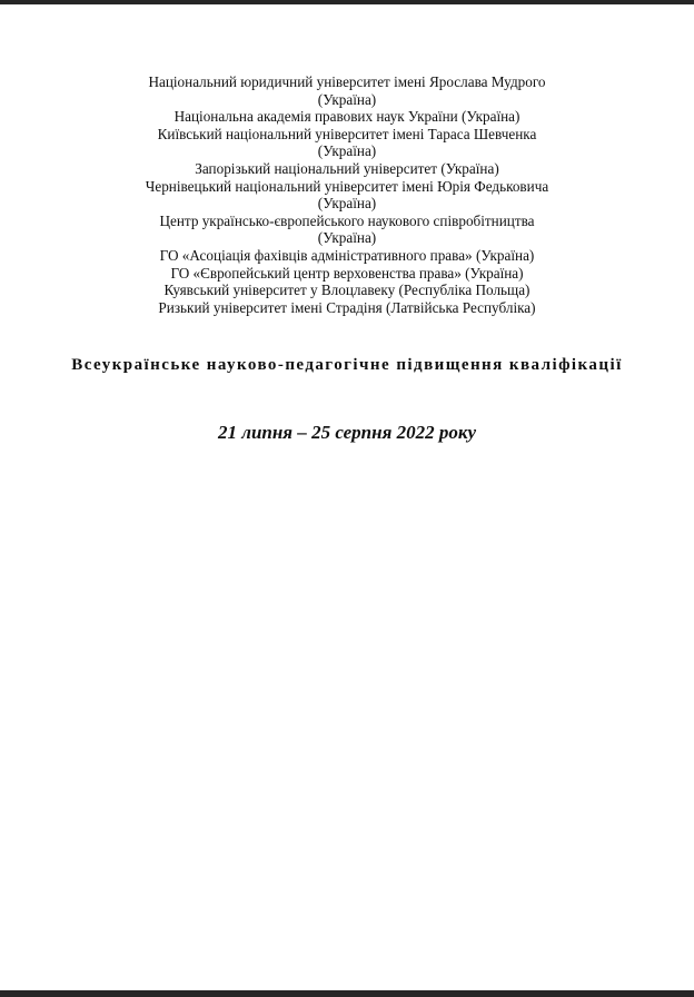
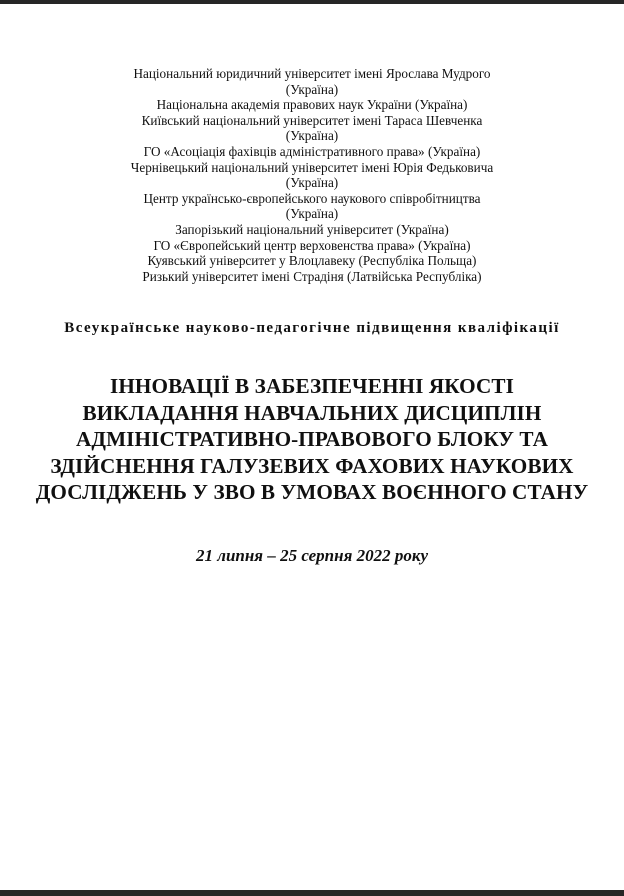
  Національний юридичний університет імені Ярослава Мудрого
  (Україна)
  Національна академія правових наук України (Україна)
  Київський національний університет імені Тараса Шевченка
  (Україна)
- Запорізький національний університет (Україна)
+ ГО «Асоціація фахівців адміністративного права» (Україна)
  Чернівецький національний університет імені Юрія Федьковича
  (Україна)
  Центр українсько-європейського наукового співробітництва
  (Україна)
- ГО «Асоціація фахівців адміністративного права» (Україна)
+ Запорізький національний університет (Україна)
  ГО «Європейський центр верховенства права» (Україна)
  Куявський університет у Влоцлавеку (Республіка Польща)
  Ризький університет імені Страдіня (Латвійська Республіка)
  Всеукраїнське науково-педагогічне підвищення кваліфікації
+ ІННОВАЦІЇ В ЗАБЕЗПЕЧЕННІ ЯКОСТІ ВИКЛАДАННЯ НАВЧАЛЬНИХ ДИСЦИПЛІН АДМІНІСТРАТИВНО-ПРАВОВОГО БЛОКУ ТА ЗДІЙСНЕННЯ ГАЛУЗЕВИХ ФАХОВИХ НАУКОВИХ ДОСЛІДЖЕНЬ У ЗВО В УМОВАХ ВОЄННОГО СТАНУ
  21 липня – 25 серпня 2022 року
